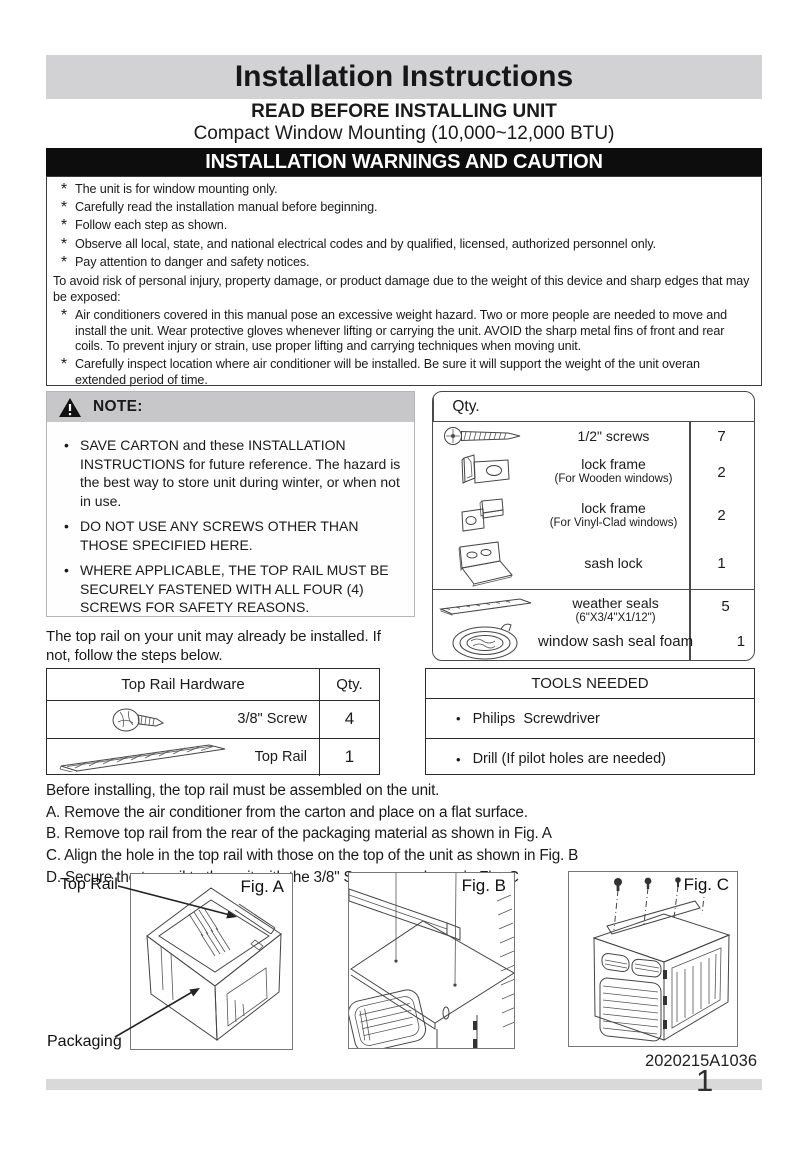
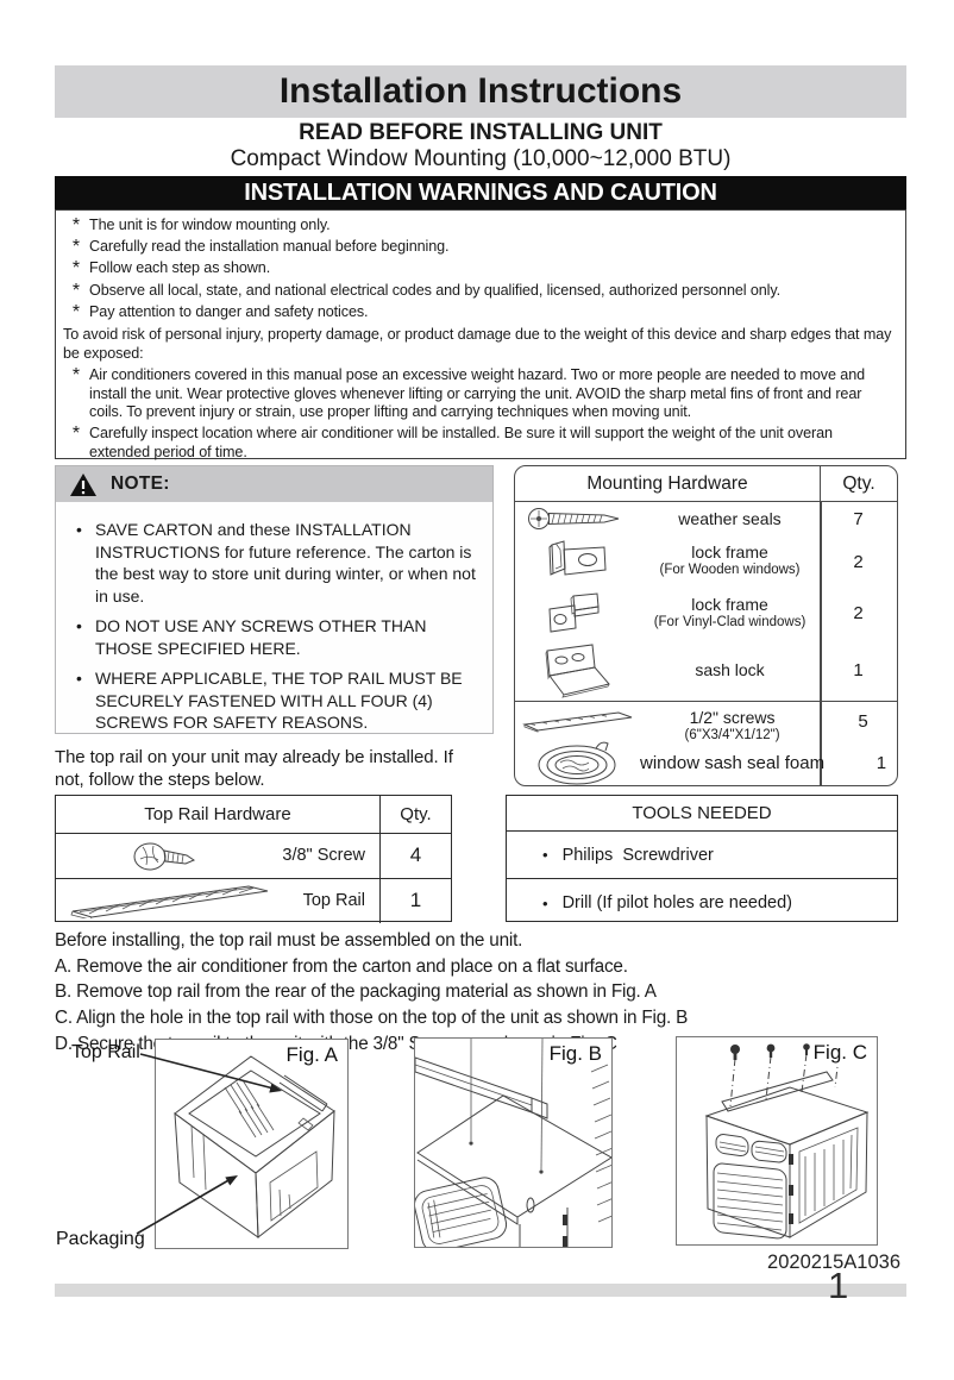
  Installation Instructions
  READ BEFORE INSTALLING UNIT
  Compact Window Mounting (10,000~12,000 BTU)
  INSTALLATION WARNINGS AND CAUTION
  *
  The unit is for window mounting only.
  *
  Carefully read the installation manual before beginning.
  *
  Follow each step as shown.
  *
  Observe all local, state, and national electrical codes and by qualified, licensed, authorized personnel only.
  *
  Pay attention to danger and safety notices.
  To avoid risk of personal injury, property damage, or product damage due to the weight of this device and sharp edges that may be exposed:
  *
  Air conditioners covered in this manual pose an excessive weight hazard. Two or more people are needed to move and install the unit. Wear protective gloves whenever lifting or carrying the unit. AVOID the sharp metal fins of front and rear coils. To prevent injury or strain, use proper lifting and carrying techniques when moving unit.
  *
  Carefully inspect location where air conditioner will be installed. Be sure it will support the weight of the unit overan extended period of time.
  NOTE:
  •
- SAVE CARTON and these INSTALLATION INSTRUCTIONS for future reference. The hazard is the best way to store unit during winter, or when not in use.
+ SAVE CARTON and these INSTALLATION INSTRUCTIONS for future reference. The carton is the best way to store unit during winter, or when not in use.
  •
  DO NOT USE ANY SCREWS OTHER THAN THOSE SPECIFIED HERE.
  •
  WHERE APPLICABLE, THE TOP RAIL MUST BE SECURELY FASTENED WITH ALL FOUR (4) SCREWS FOR SAFETY REASONS.
+ Mounting Hardware
  Qty.
- 1/2" screws
+ weather seals
  7
  lock frame
  (For Wooden windows)
  2
  lock frame
  (For Vinyl-Clad windows)
  2
  sash lock
  1
- weather seals
+ 1/2" screws
  (6"X3/4"X1/12")
  window sash seal foam
  1
  5
  The top rail on your unit may already be installed. If not, follow the steps below.
  Top Rail Hardware
  Qty.
  3/8" Screw
  4
  Top Rail
  1
  TOOLS NEEDED
  •
  Philips Screwdriver
  •
  Drill (If pilot holes are needed)
  Before installing, the top rail must be assembled on the unit.
  A. Remove the air conditioner from the carton and place on a flat surface.
  B. Remove top rail from the rear of the packaging material as shown in Fig. A
  C. Align the hole in the top rail with those on the top of the unit as shown in Fig. B
  Fig. A
  Fig. B
  Fig. C
  Top Rail
  Packaging
  2020215A1036
  1
